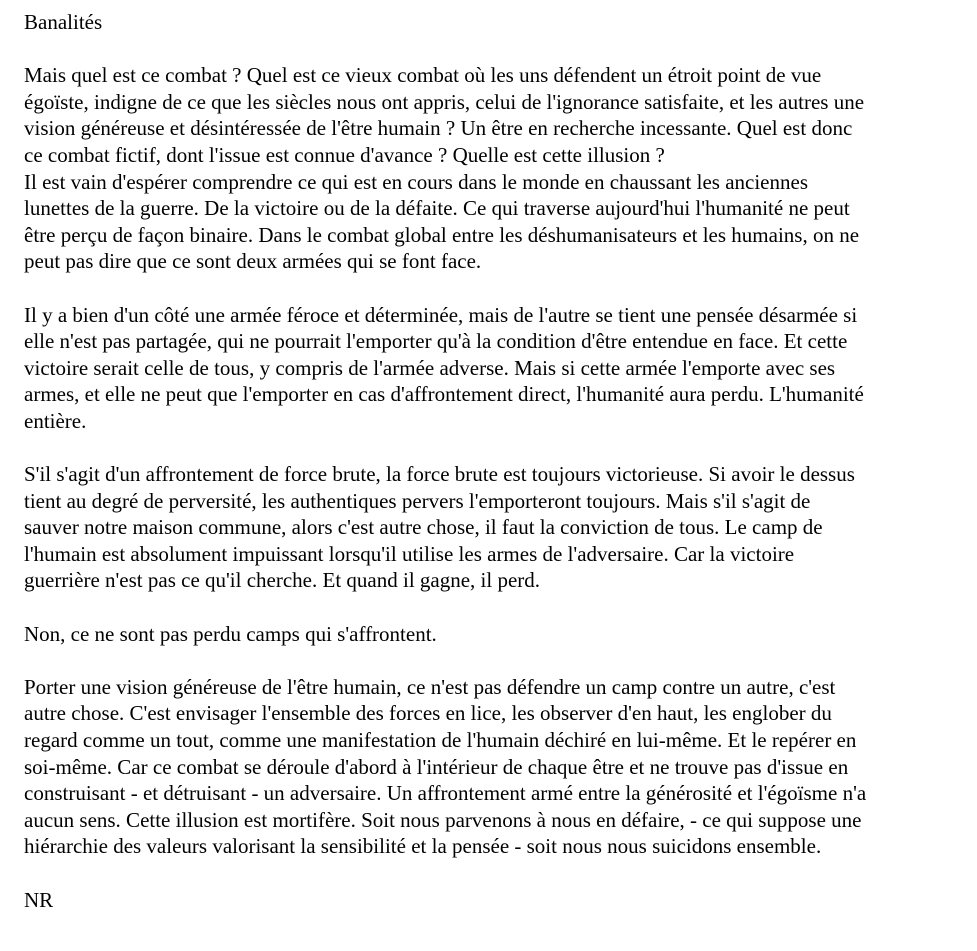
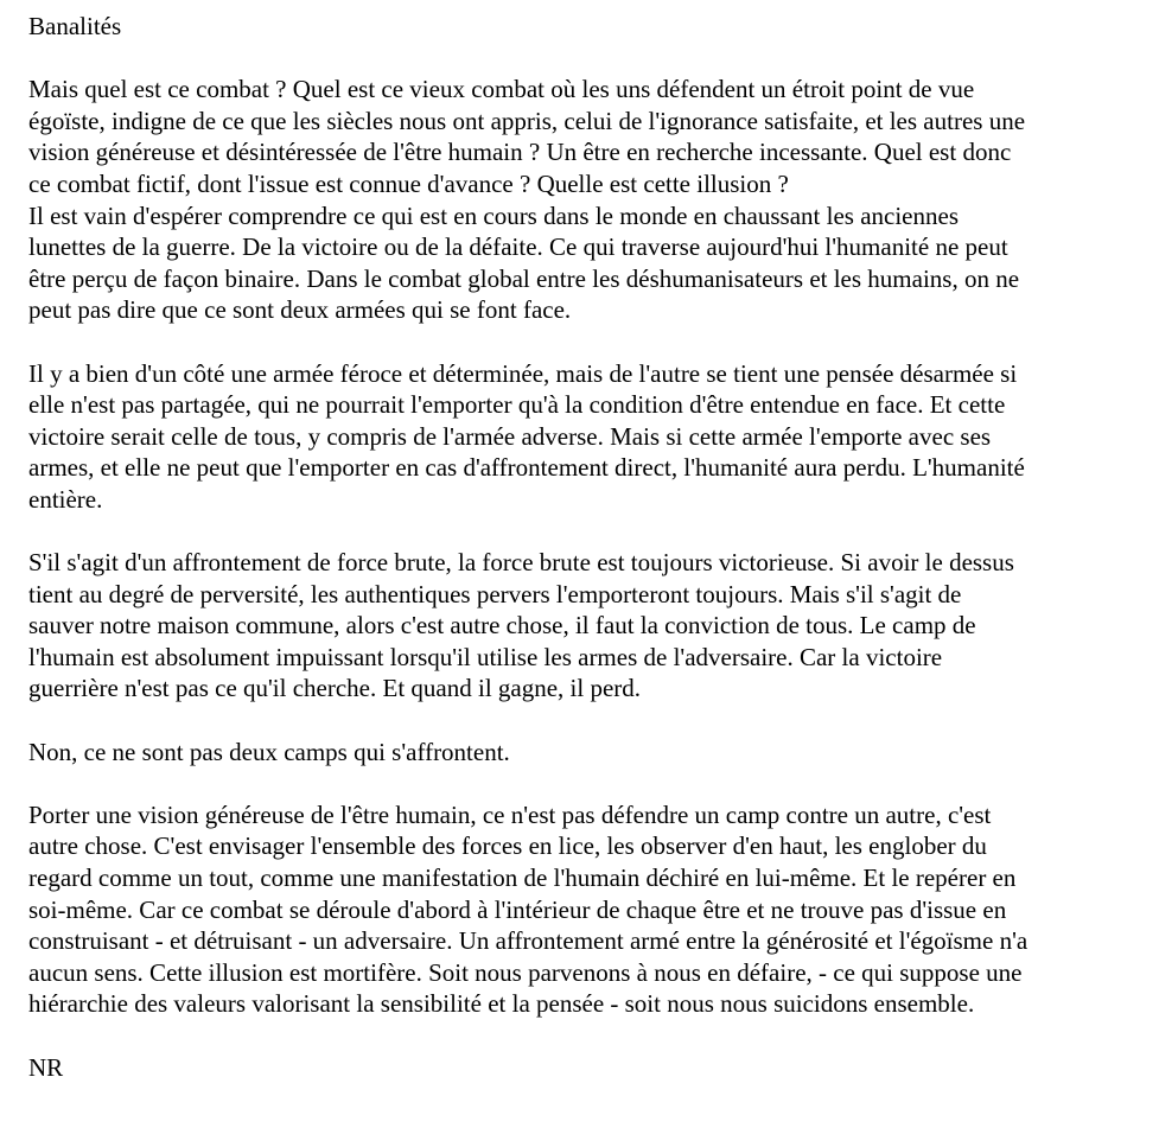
  Banalités
  Mais quel est ce combat ? Quel est ce vieux combat où les uns défendent un étroit point de vue
  égoïste, indigne de ce que les siècles nous ont appris, celui de l'ignorance satisfaite, et les autres une
  vision généreuse et désintéressée de l'être humain ? Un être en recherche incessante. Quel est donc
  ce combat fictif, dont l'issue est connue d'avance ? Quelle est cette illusion ?
  Il est vain d'espérer comprendre ce qui est en cours dans le monde en chaussant les anciennes
  lunettes de la guerre. De la victoire ou de la défaite. Ce qui traverse aujourd'hui l'humanité ne peut
  être perçu de façon binaire. Dans le combat global entre les déshumanisateurs et les humains, on ne
  peut pas dire que ce sont deux armées qui se font face.
  Il y a bien d'un côté une armée féroce et déterminée, mais de l'autre se tient une pensée désarmée si
  elle n'est pas partagée, qui ne pourrait l'emporter qu'à la condition d'être entendue en face. Et cette
  victoire serait celle de tous, y compris de l'armée adverse. Mais si cette armée l'emporte avec ses
  armes, et elle ne peut que l'emporter en cas d'affrontement direct, l'humanité aura perdu. L'humanité
  entière.
  S'il s'agit d'un affrontement de force brute, la force brute est toujours victorieuse. Si avoir le dessus
  tient au degré de perversité, les authentiques pervers l'emporteront toujours. Mais s'il s'agit de
  sauver notre maison commune, alors c'est autre chose, il faut la conviction de tous. Le camp de
  l'humain est absolument impuissant lorsqu'il utilise les armes de l'adversaire. Car la victoire
  guerrière n'est pas ce qu'il cherche. Et quand il gagne, il perd.
- Non, ce ne sont pas perdu camps qui s'affrontent.
+ Non, ce ne sont pas deux camps qui s'affrontent.
  Porter une vision généreuse de l'être humain, ce n'est pas défendre un camp contre un autre, c'est
  autre chose. C'est envisager l'ensemble des forces en lice, les observer d'en haut, les englober du
  regard comme un tout, comme une manifestation de l'humain déchiré en lui-même. Et le repérer en
  soi-même. Car ce combat se déroule d'abord à l'intérieur de chaque être et ne trouve pas d'issue en
  construisant - et détruisant - un adversaire. Un affrontement armé entre la générosité et l'égoïsme n'a
  aucun sens. Cette illusion est mortifère. Soit nous parvenons à nous en défaire, - ce qui suppose une
  hiérarchie des valeurs valorisant la sensibilité et la pensée - soit nous nous suicidons ensemble.
  NR
